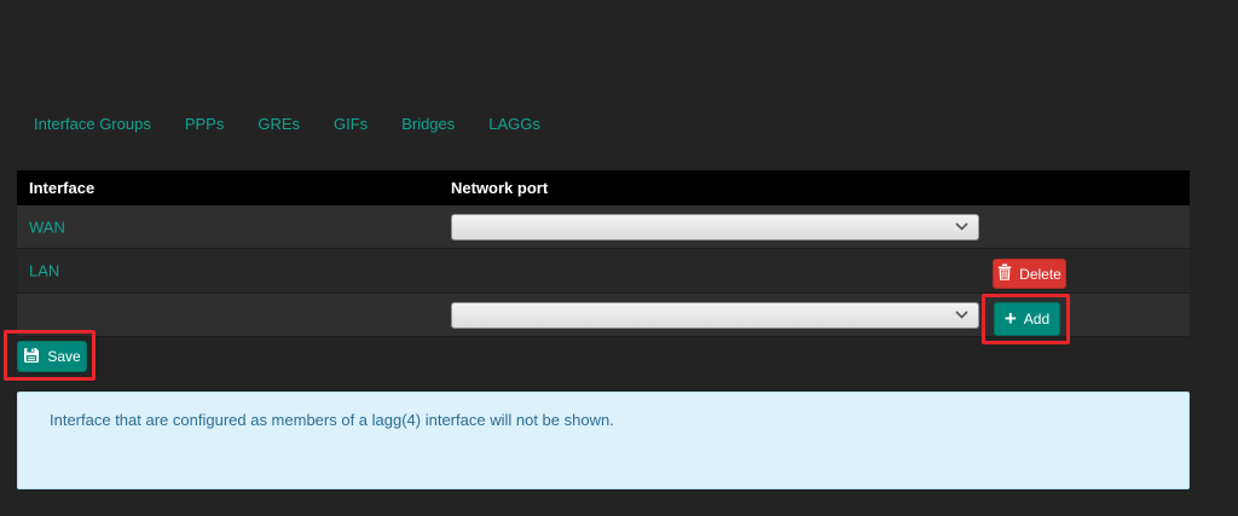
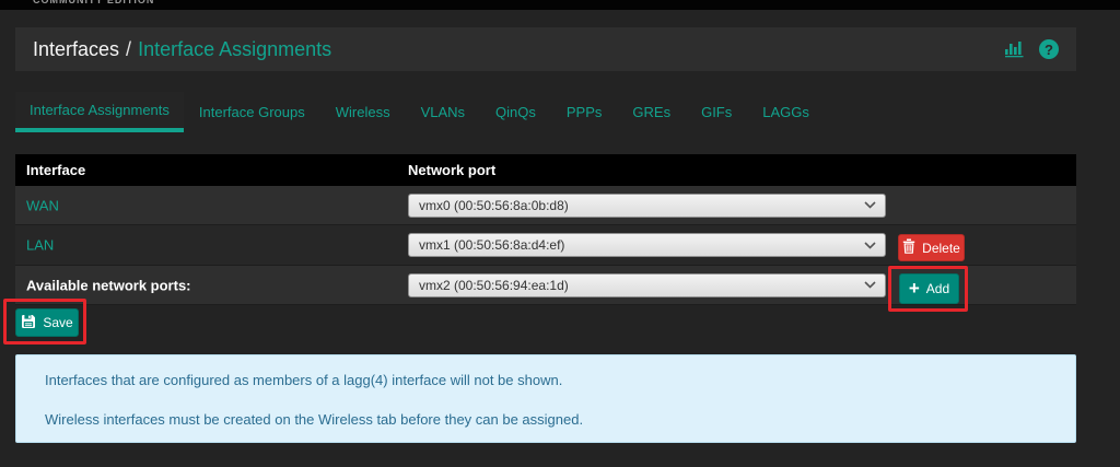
+ COMMUNITY EDITION
+ Interfaces / Interface Assignments
+ ?
+ Interface Assignments
  Interface Groups
+ Wireless
+ VLANs
+ QinQs
  PPPs
  GREs
  GIFs
- Bridges
  LAGGs
  Interface
  Network port
  WAN
+ vmx0 (00:50:56:8a:0b:d8)
  LAN
+ vmx1 (00:50:56:8a:d4:ef)
+ Available network ports:
+ vmx2 (00:50:56:94:ea:1d)
  Delete
  +
  Add
  Save
- Interface that are configured as members of a lagg(4) interface will not be shown.
+ Interfaces that are configured as members of a lagg(4) interface will not be shown.
+ Wireless interfaces must be created on the Wireless tab before they can be assigned.
